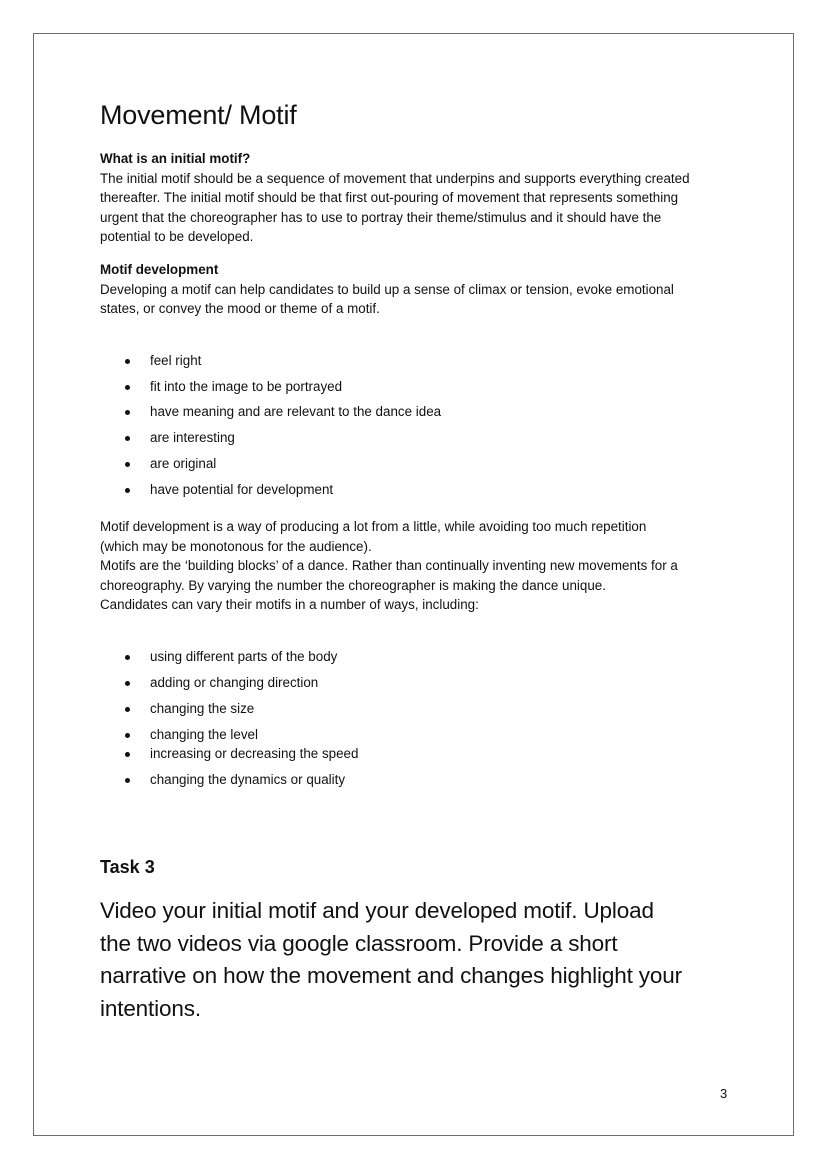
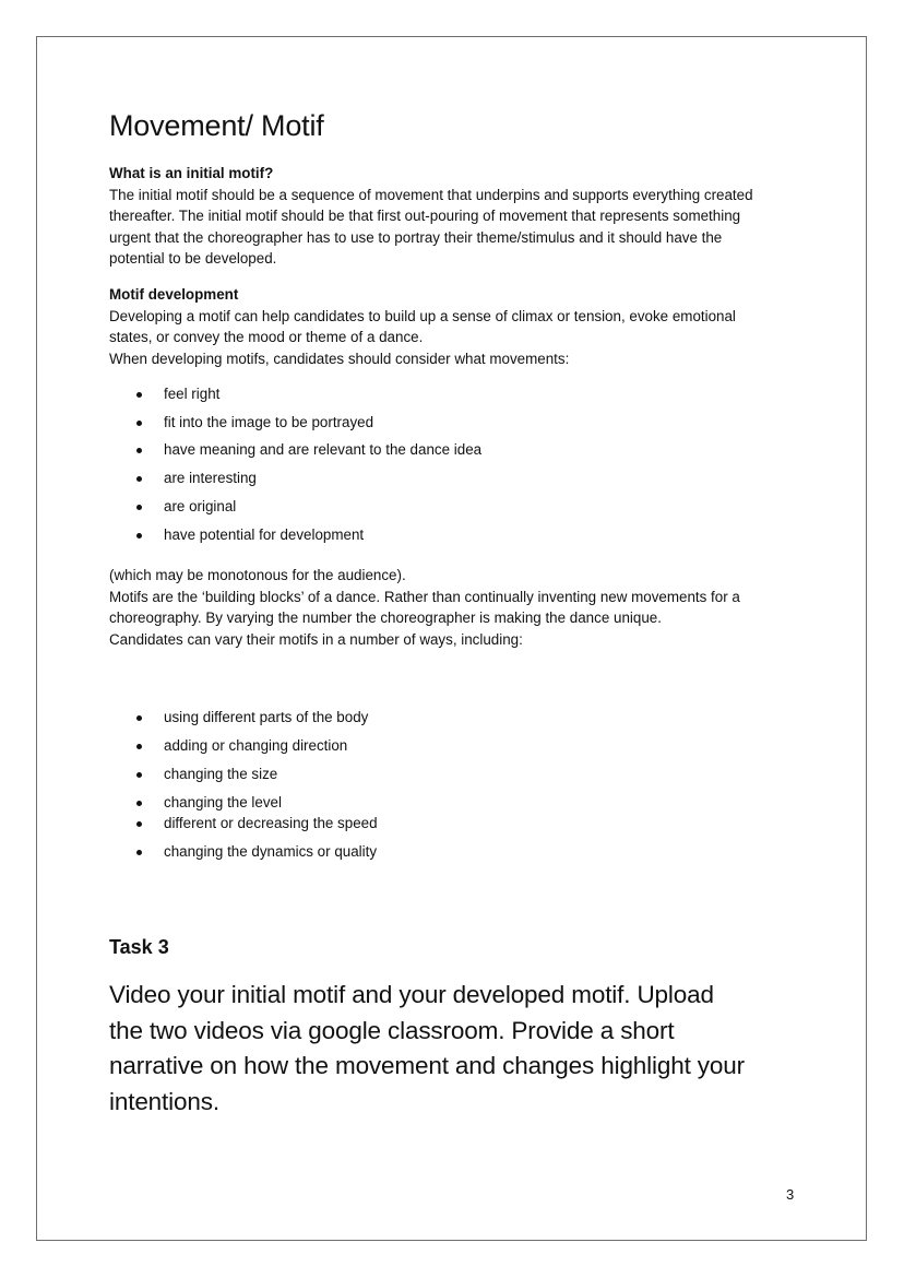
  Movement/ Motif
  What is an initial motif?
  The initial motif should be a sequence of movement that underpins and supports everything created
  thereafter. The initial motif should be that first out-pouring of movement that represents something
  urgent that the choreographer has to use to portray their theme/stimulus and it should have the
  potential to be developed.
  Motif development
  Developing a motif can help candidates to build up a sense of climax or tension, evoke emotional
- states, or convey the mood or theme of a motif.
+ states, or convey the mood or theme of a dance.
+ When developing motifs, candidates should consider what movements:
  feel right
  fit into the image to be portrayed
  have meaning and are relevant to the dance idea
  are interesting
  are original
  have potential for development
- Motif development is a way of producing a lot from a little, while avoiding too much repetition
  (which may be monotonous for the audience).
  Motifs are the ‘building blocks’ of a dance. Rather than continually inventing new movements for a
  choreography. By varying the number the choreographer is making the dance unique.
  Candidates can vary their motifs in a number of ways, including:
  using different parts of the body
  adding or changing direction
  changing the size
  changing the level
- increasing or decreasing the speed
+ different or decreasing the speed
  changing the dynamics or quality
  Task 3
  Video your initial motif and your developed motif. Upload
  the two videos via google classroom. Provide a short
  narrative on how the movement and changes highlight your
  intentions.
  3
